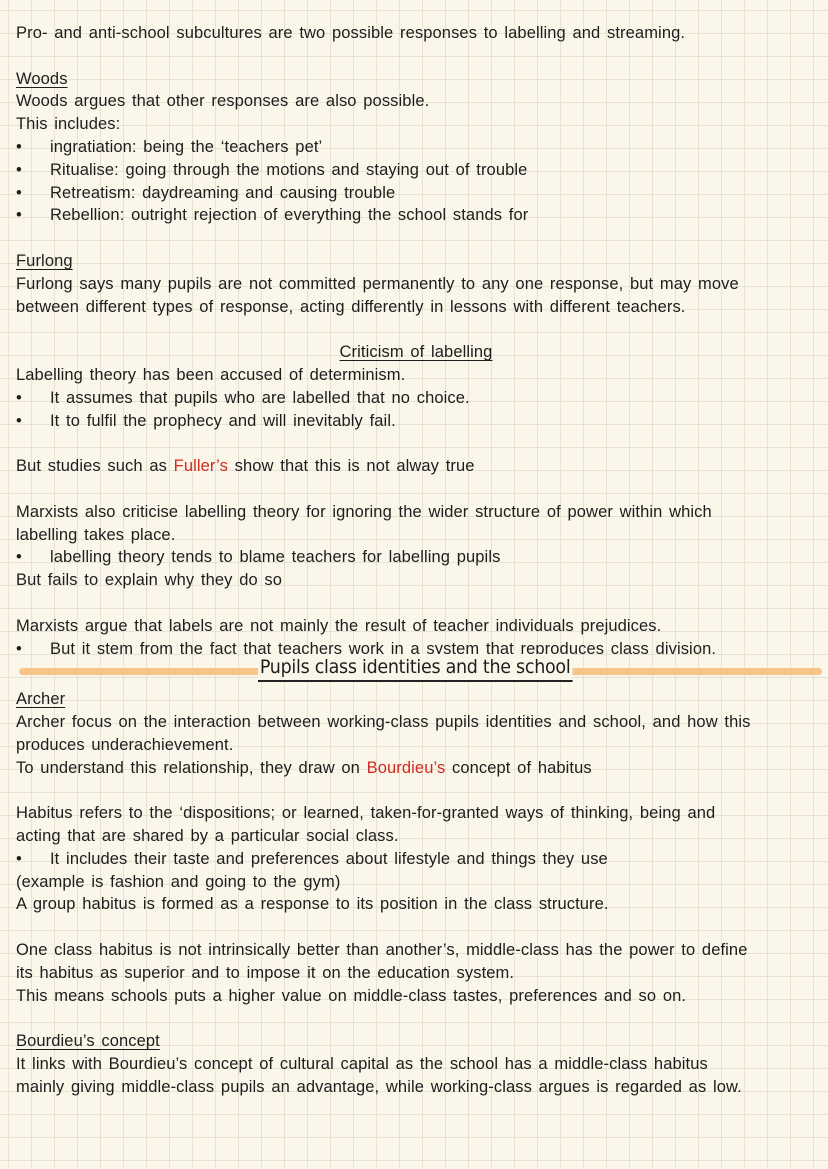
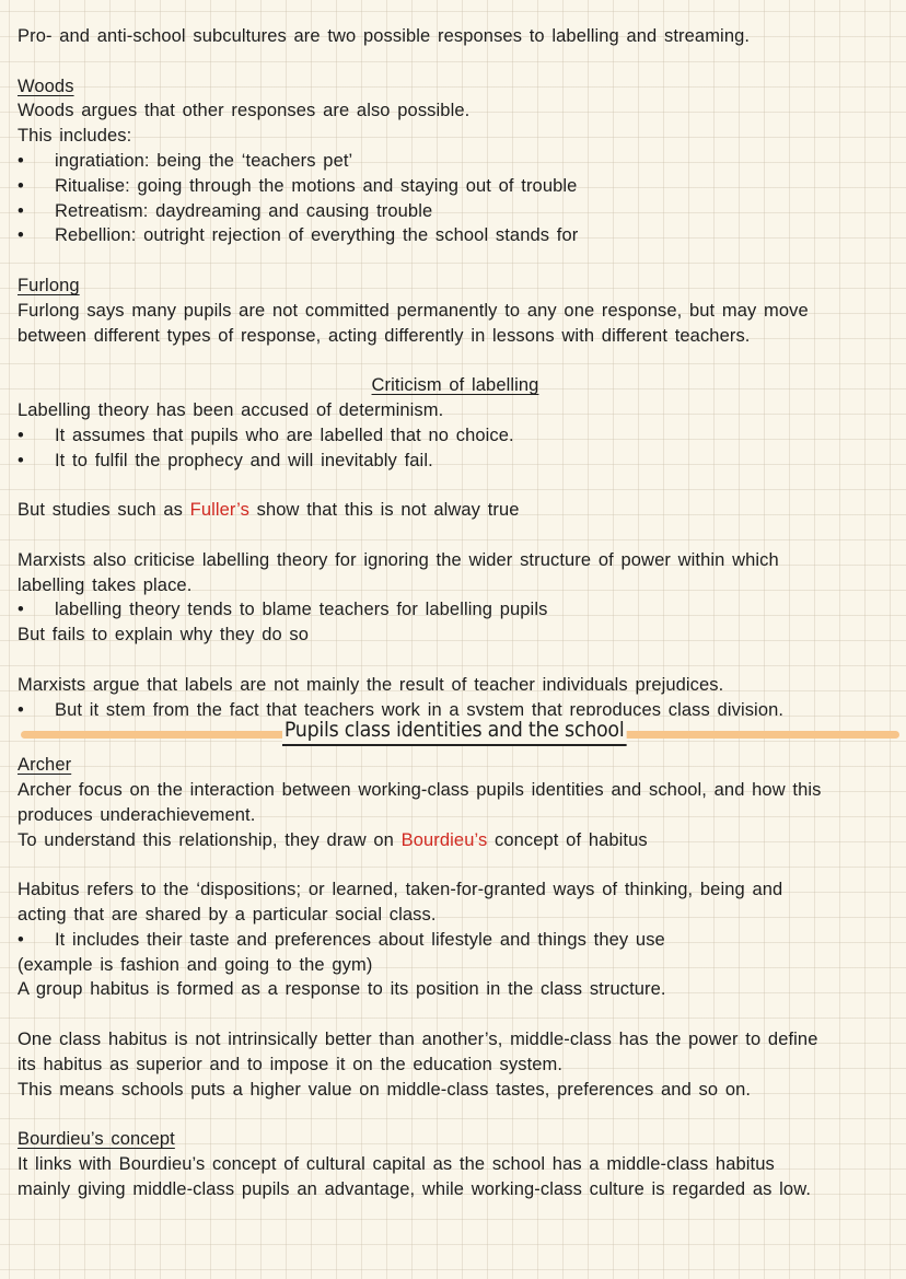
  Pro- and anti-school subcultures are two possible responses to labelling and streaming.
  Woods
  Woods argues that other responses are also possible.
  This includes:
  •
  ingratiation: being the ‘teachers pet’
  •
  Ritualise: going through the motions and staying out of trouble
  •
  Retreatism: daydreaming and causing trouble
  •
  Rebellion: outright rejection of everything the school stands for
  Furlong
  Furlong says many pupils are not committed permanently to any one response, but may move
  between different types of response, acting differently in lessons with different teachers.
  Criticism of labelling
  Labelling theory has been accused of determinism.
  •
  It assumes that pupils who are labelled that no choice.
  •
  It to fulfil the prophecy and will inevitably fail.
  But studies such as Fuller’s show that this is not alway true
  Marxists also criticise labelling theory for ignoring the wider structure of power within which
  labelling takes place.
  •
  labelling theory tends to blame teachers for labelling pupils
  But fails to explain why they do so
  Marxists argue that labels are not mainly the result of teacher individuals prejudices.
  •
  But it stem from the fact that teachers work in a system that reproduces class division.
  Pupils class identities and the school
  Archer
  Archer focus on the interaction between working-class pupils identities and school, and how this
  produces underachievement.
  To understand this relationship, they draw on Bourdieu’s concept of habitus
  Habitus refers to the ‘dispositions; or learned, taken-for-granted ways of thinking, being and
  acting that are shared by a particular social class.
  •
  It includes their taste and preferences about lifestyle and things they use
  (example is fashion and going to the gym)
  A group habitus is formed as a response to its position in the class structure.
  One class habitus is not intrinsically better than another’s, middle-class has the power to define
  its habitus as superior and to impose it on the education system.
  This means schools puts a higher value on middle-class tastes, preferences and so on.
  Bourdieu’s concept
  It links with Bourdieu’s concept of cultural capital as the school has a middle-class habitus
- mainly giving middle-class pupils an advantage, while working-class argues is regarded as low.
+ mainly giving middle-class pupils an advantage, while working-class culture is regarded as low.
